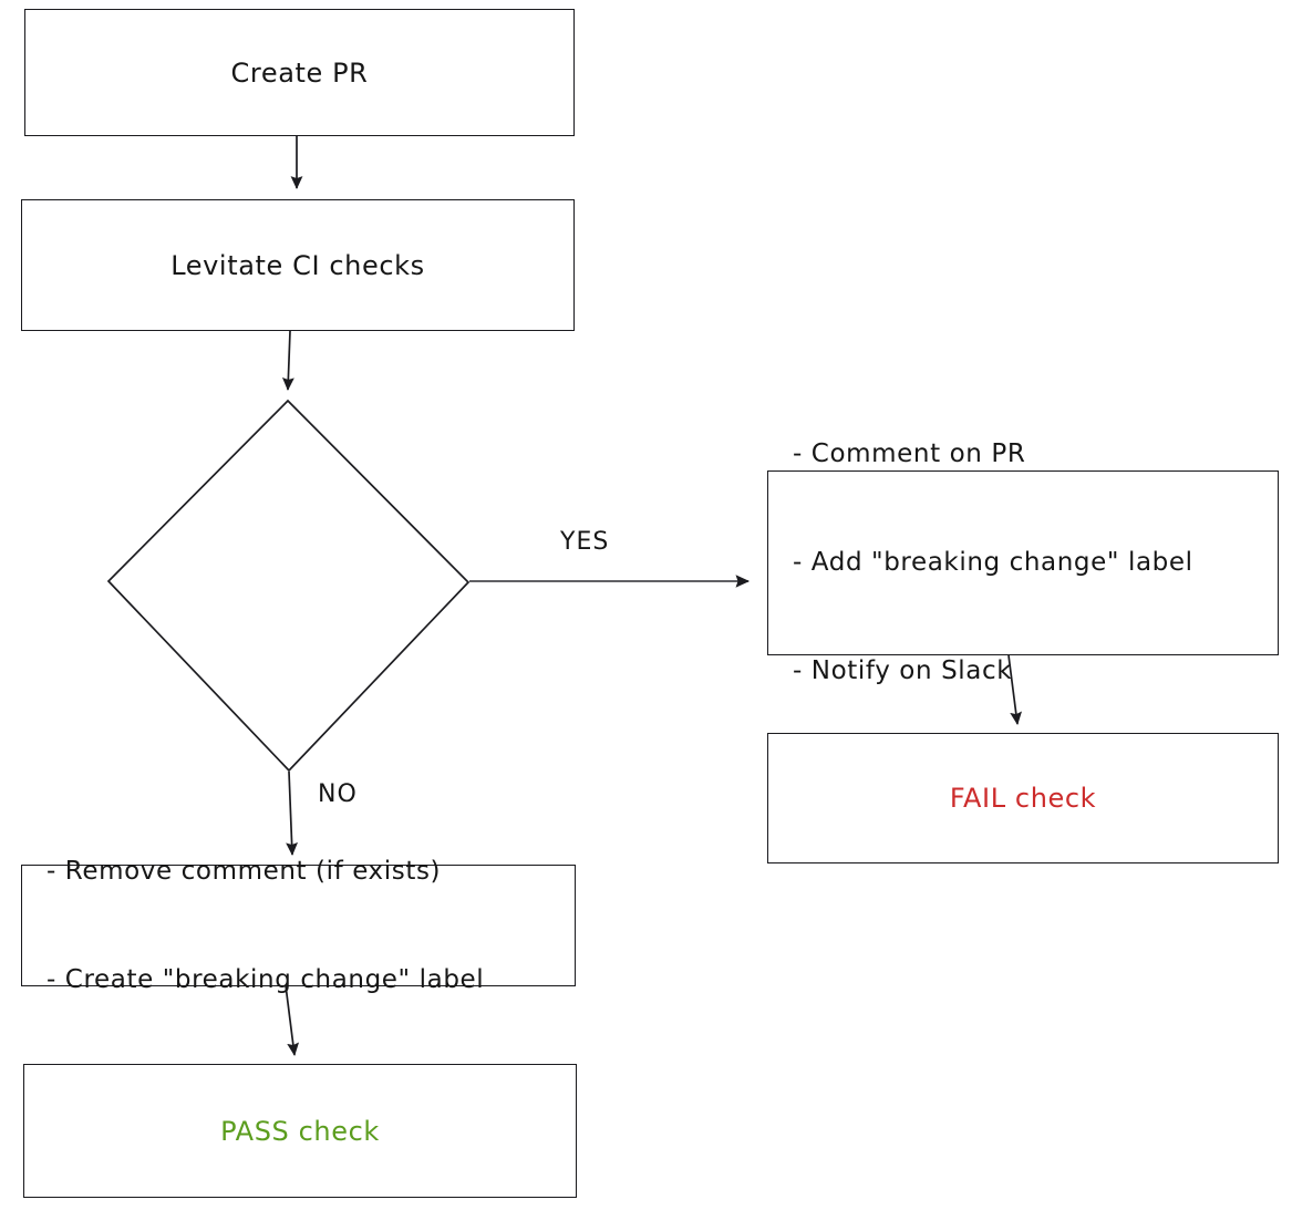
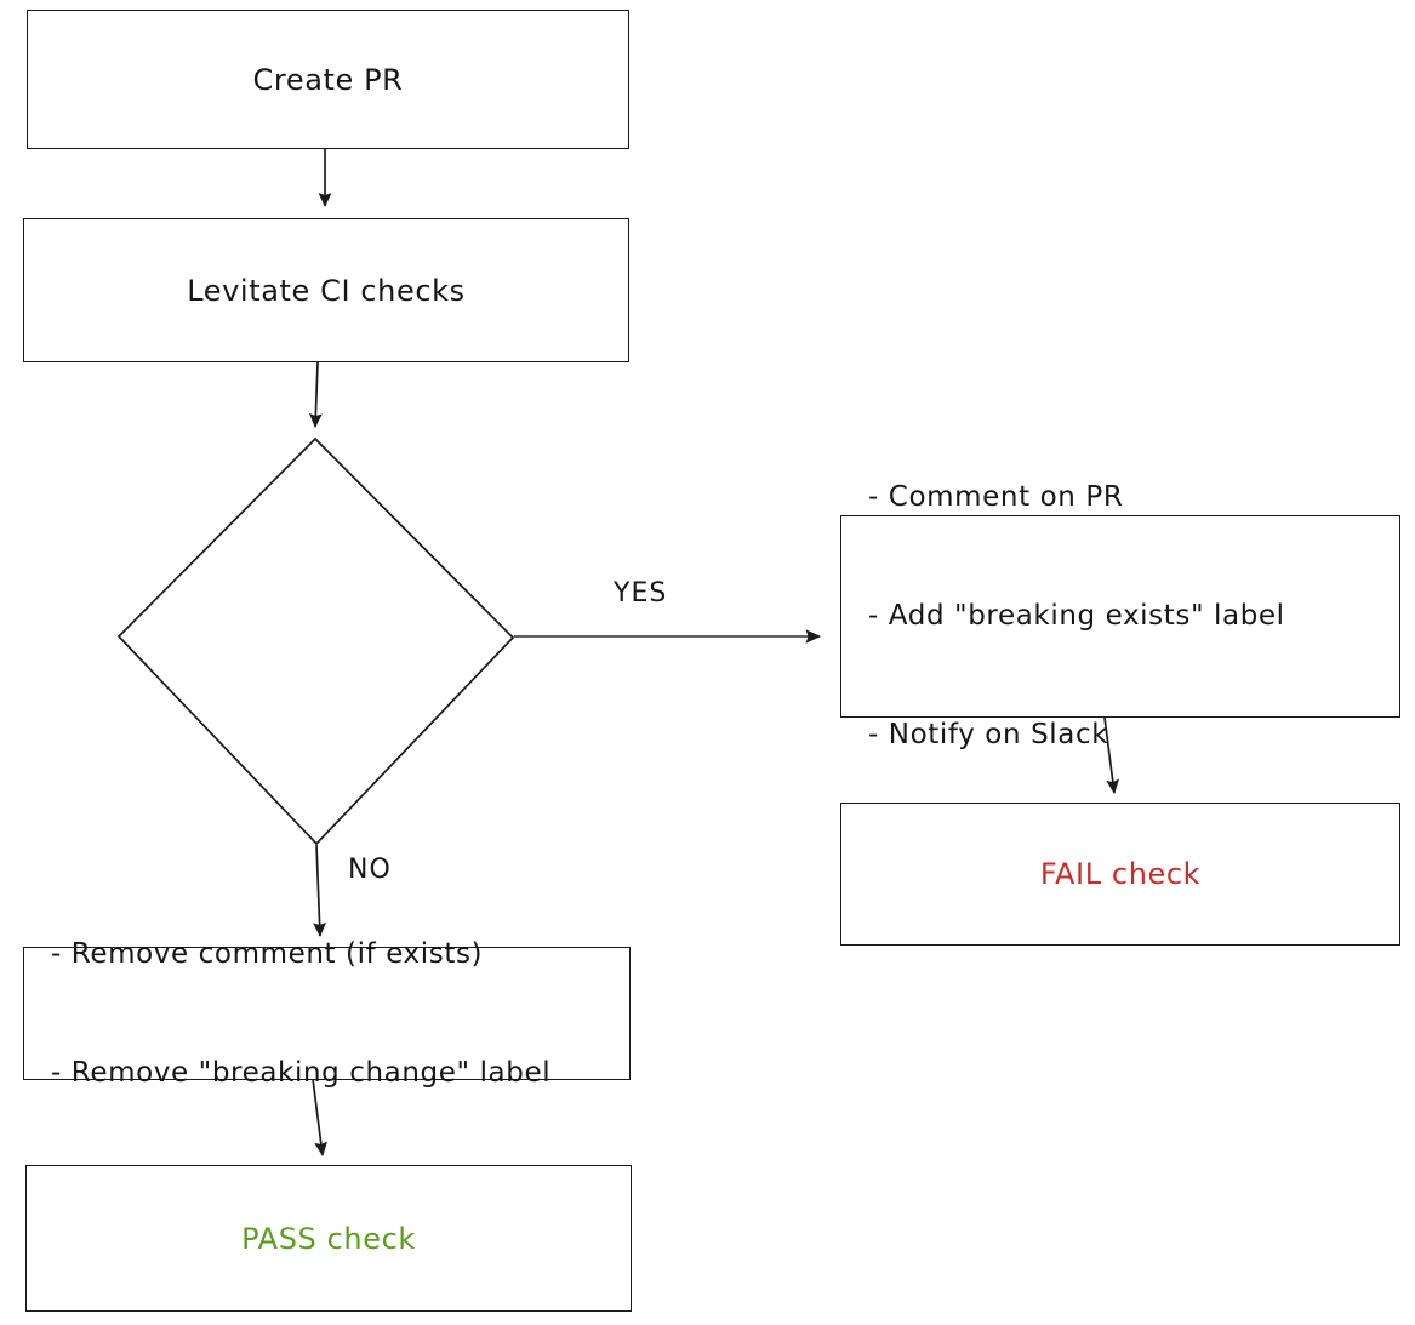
  Create PR
  Levitate CI checks
  YES
  NO
  - Comment on PR
- - Add "breaking change" label
+ - Add "breaking exists" label
  - Notify on Slack
  FAIL check
  - Remove comment (if exists)
- - Create "breaking change" label
+ - Remove "breaking change" label
  PASS check
